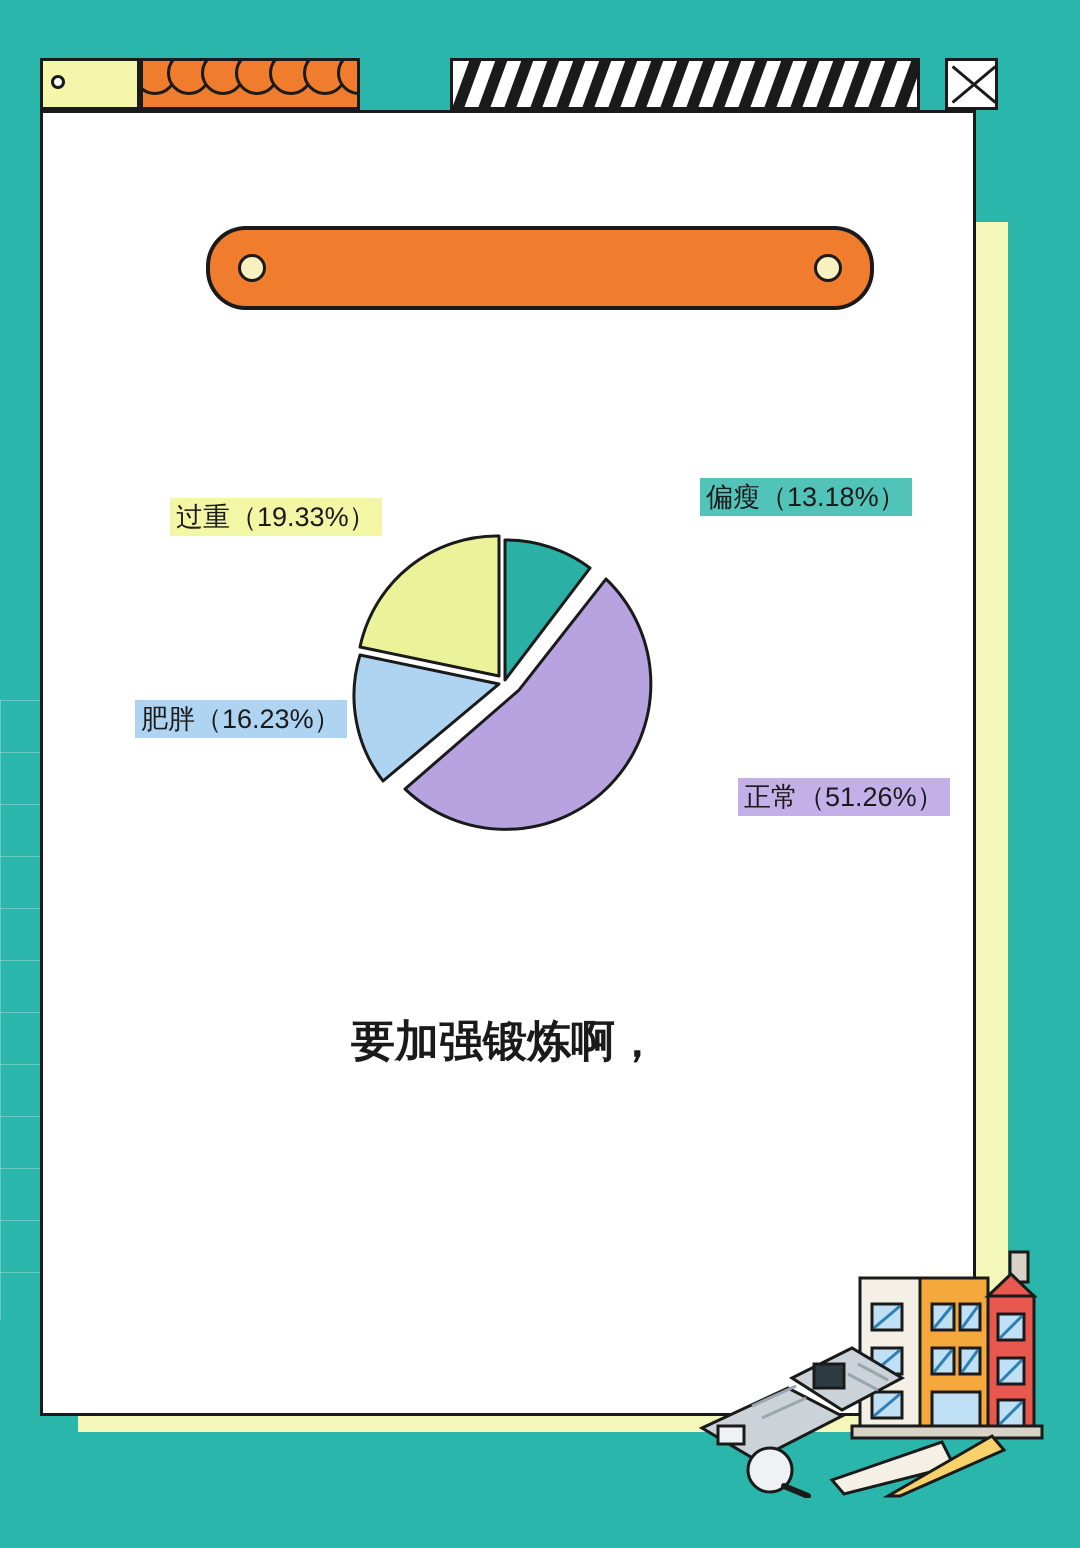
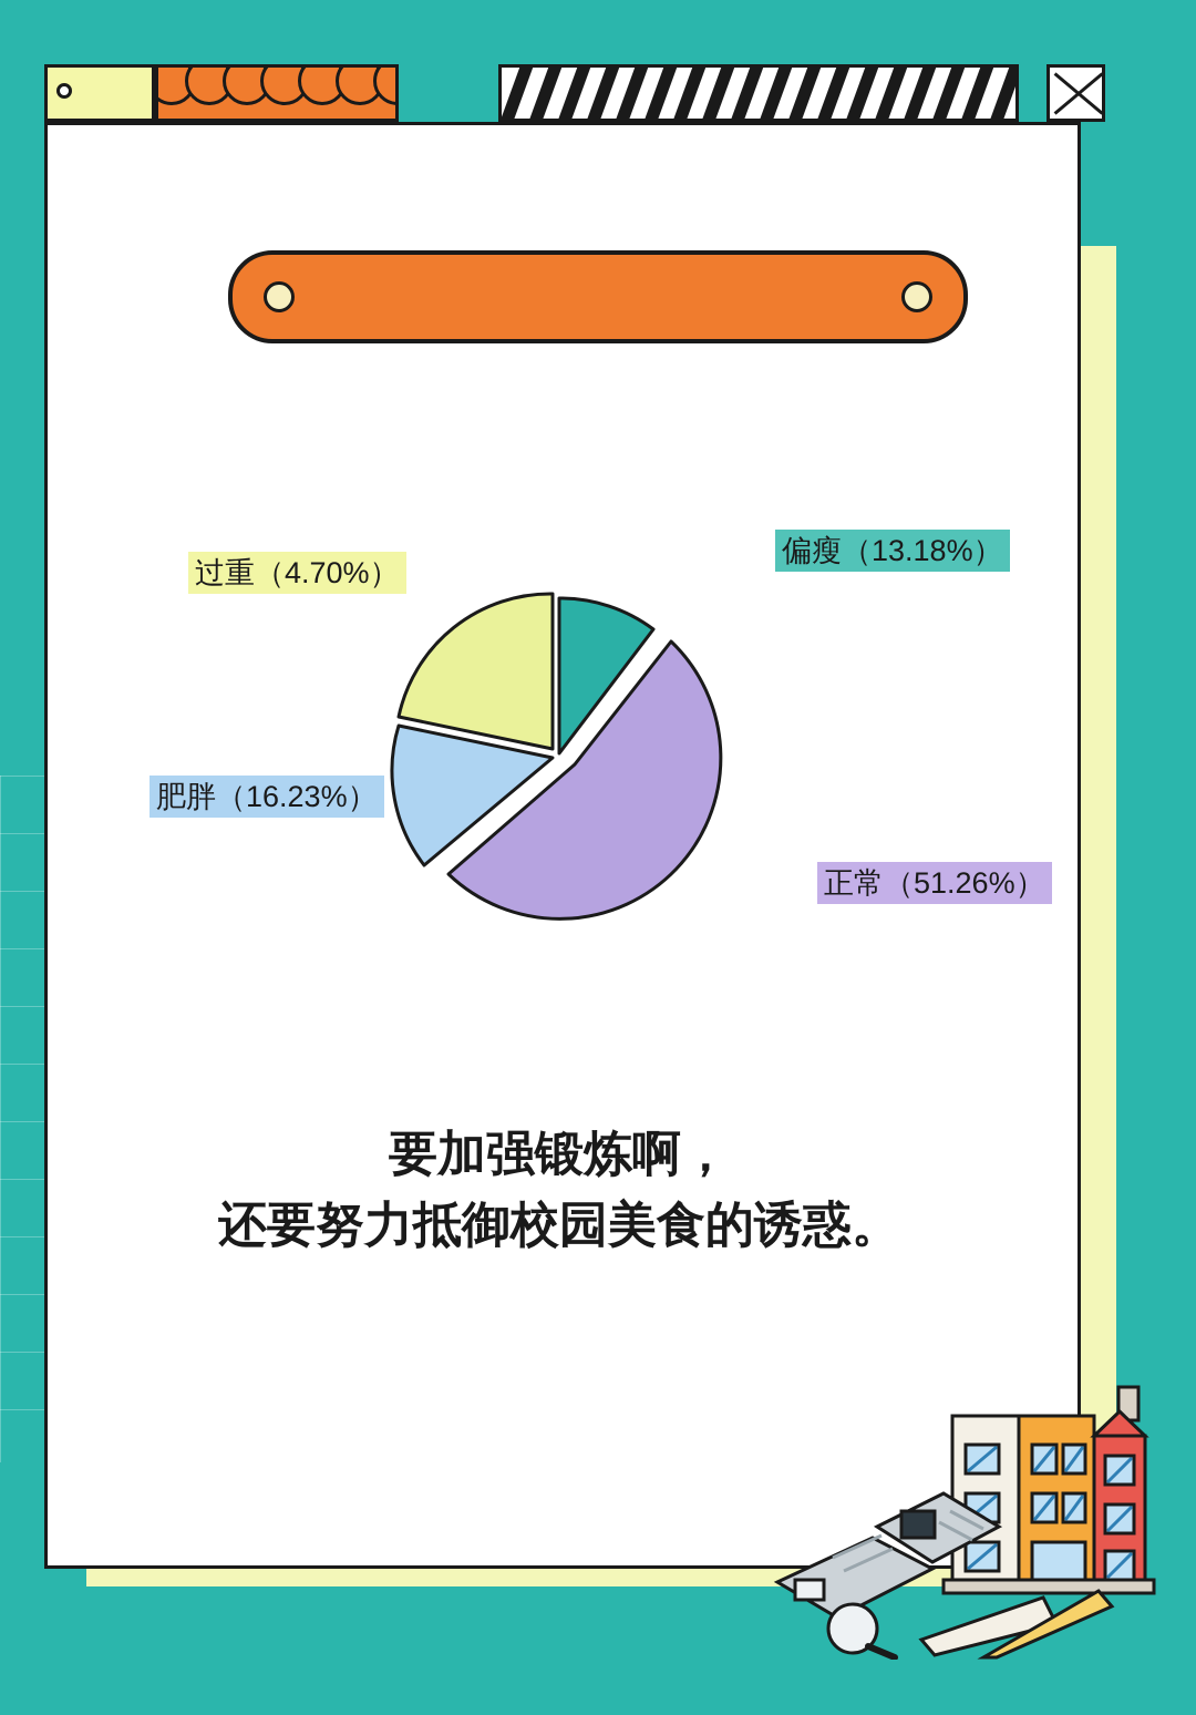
  偏瘦（13.18%）
- 过重（19.33%）
+ 过重（4.70%）
  肥胖（16.23%）
  正常（51.26%）
  要加强锻炼啊，
+ 还要努力抵御校园美食的诱惑。
